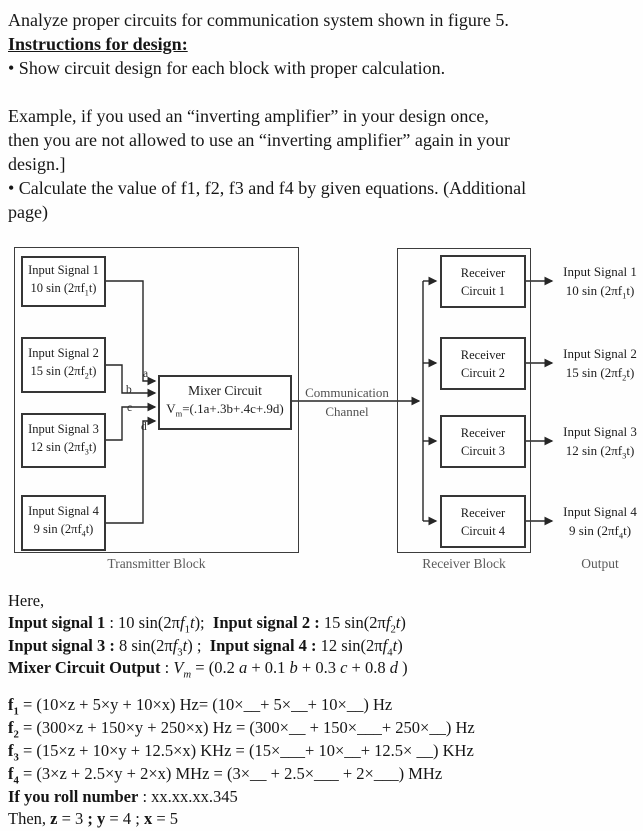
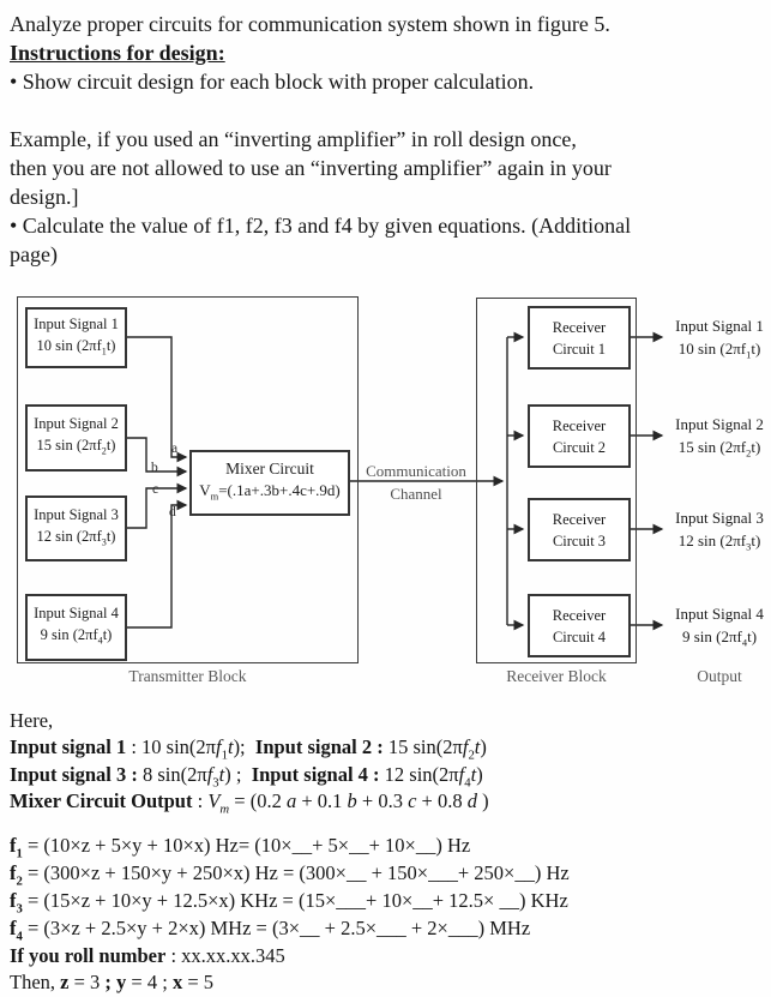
  Analyze proper circuits for communication system shown in figure 5.
  Instructions for design:
  • Show circuit design for each block with proper calculation.
- Example, if you used an “inverting amplifier” in your design once,
+ Example, if you used an “inverting amplifier” in roll design once,
  then you are not allowed to use an “inverting amplifier” again in your
  design.]
  • Calculate the value of f1, f2, f3 and f4 by given equations. (Additional
  page)
  Input Signal 1
  10 sin (2πf1t)
  Input Signal 2
  15 sin (2πf2t)
  Input Signal 3
  12 sin (2πf3t)
  Input Signal 4
  9 sin (2πf4t)
  Mixer Circuit
  Vm=(.1a+.3b+.4c+.9d)
  a
  b
  c
  d
  Communication
  Channel
  Receiver
  Circuit 1
  Receiver
  Circuit 2
  Receiver
  Circuit 3
  Receiver
  Circuit 4
  Input Signal 1
  10 sin (2πf1t)
  Input Signal 2
  15 sin (2πf2t)
  Input Signal 3
  12 sin (2πf3t)
  Input Signal 4
  9 sin (2πf4t)
  Transmitter Block
  Receiver Block
  Output
  Here,
  Input signal 1 : 10 sin(2πf1t); Input signal 2 : 15 sin(2πf2t)
  Input signal 3 : 8 sin(2πf3t) ; Input signal 4 : 12 sin(2πf4t)
  Mixer Circuit Output : Vm = (0.2 a + 0.1 b + 0.3 c + 0.8 d )
  f1 = (10×z + 5×y + 10×x) Hz= (10×__+ 5×__+ 10×__) Hz
  f2 = (300×z + 150×y + 250×x) Hz = (300×__ + 150×___+ 250×__) Hz
  f3 = (15×z + 10×y + 12.5×x) KHz = (15×___+ 10×__+ 12.5× __) KHz
  f4 = (3×z + 2.5×y + 2×x) MHz = (3×__ + 2.5×___ + 2×___) MHz
  If you roll number : xx.xx.xx.345
  Then, z = 3 ; y = 4 ; x = 5
